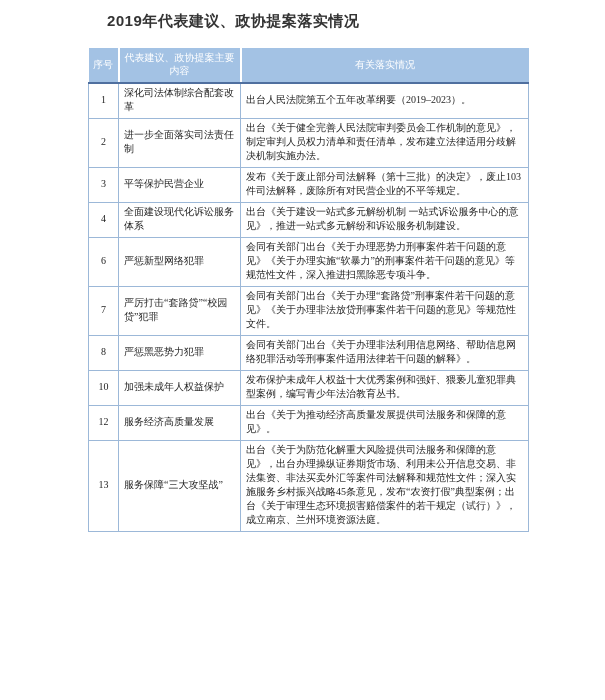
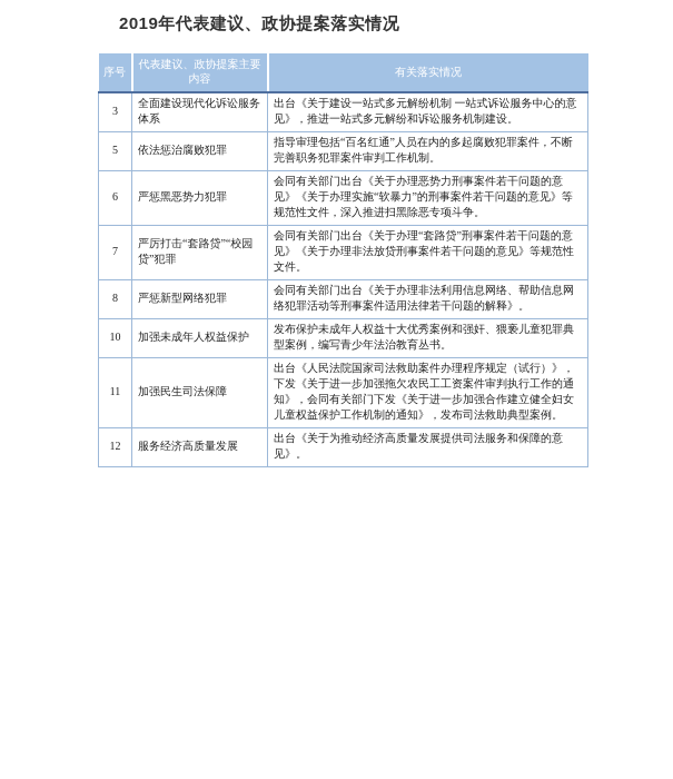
  2019年代表建议、政协提案落实情况
  序号	代表建议、政协提案主要内容	有关落实情况
- 1	深化司法体制综合配套改革	出台人民法院第五个五年改革纲要（2019–2023）。
- 2	进一步全面落实司法责任制	出台《关于健全完善人民法院审判委员会工作机制的意见》，制定审判人员权力清单和责任清单，发布建立法律适用分歧解决机制实施办法。
- 3	平等保护民营企业	发布《关于废止部分司法解释（第十三批）的决定》，废止103件司法解释，废除所有对民营企业的不平等规定。
- 4	全面建设现代化诉讼服务体系	出台《关于建设一站式多元解纷机制 一站式诉讼服务中心的意见》，推进一站式多元解纷和诉讼服务机制建设。
+ 3	全面建设现代化诉讼服务体系	出台《关于建设一站式多元解纷机制 一站式诉讼服务中心的意见》，推进一站式多元解纷和诉讼服务机制建设。
+ 5	依法惩治腐败犯罪	指导审理包括“百名红通”人员在内的多起腐败犯罪案件，不断完善职务犯罪案件审判工作机制。
- 6	严惩新型网络犯罪	会同有关部门出台《关于办理恶势力刑事案件若干问题的意见》《关于办理实施“软暴力”的刑事案件若干问题的意见》等规范性文件，深入推进扫黑除恶专项斗争。
+ 6	严惩黑恶势力犯罪	会同有关部门出台《关于办理恶势力刑事案件若干问题的意见》《关于办理实施“软暴力”的刑事案件若干问题的意见》等规范性文件，深入推进扫黑除恶专项斗争。
  7	严厉打击“套路贷”“校园贷”犯罪	会同有关部门出台《关于办理“套路贷”刑事案件若干问题的意见》《关于办理非法放贷刑事案件若干问题的意见》等规范性文件。
- 8	严惩黑恶势力犯罪	会同有关部门出台《关于办理非法利用信息网络、帮助信息网络犯罪活动等刑事案件适用法律若干问题的解释》。
+ 8	严惩新型网络犯罪	会同有关部门出台《关于办理非法利用信息网络、帮助信息网络犯罪活动等刑事案件适用法律若干问题的解释》。
  10	加强未成年人权益保护	发布保护未成年人权益十大优秀案例和强奸、猥亵儿童犯罪典型案例，编写青少年法治教育丛书。
+ 11	加强民生司法保障	出台《人民法院国家司法救助案件办理程序规定（试行）》，下发《关于进一步加强拖欠农民工工资案件审判执行工作的通知》，会同有关部门下发《关于进一步加强合作建立健全妇女儿童权益保护工作机制的通知》，发布司法救助典型案例。
  12	服务经济高质量发展	出台《关于为推动经济高质量发展提供司法服务和保障的意见》。
- 13	服务保障“三大攻坚战”	出台《关于为防范化解重大风险提供司法服务和保障的意见》，出台办理操纵证券期货市场、利用未公开信息交易、非法集资、非法买卖外汇等案件司法解释和规范性文件；深入实施服务乡村振兴战略45条意见，发布“农资打假”典型案例；出台《关于审理生态环境损害赔偿案件的若干规定（试行）》，成立南京、兰州环境资源法庭。
